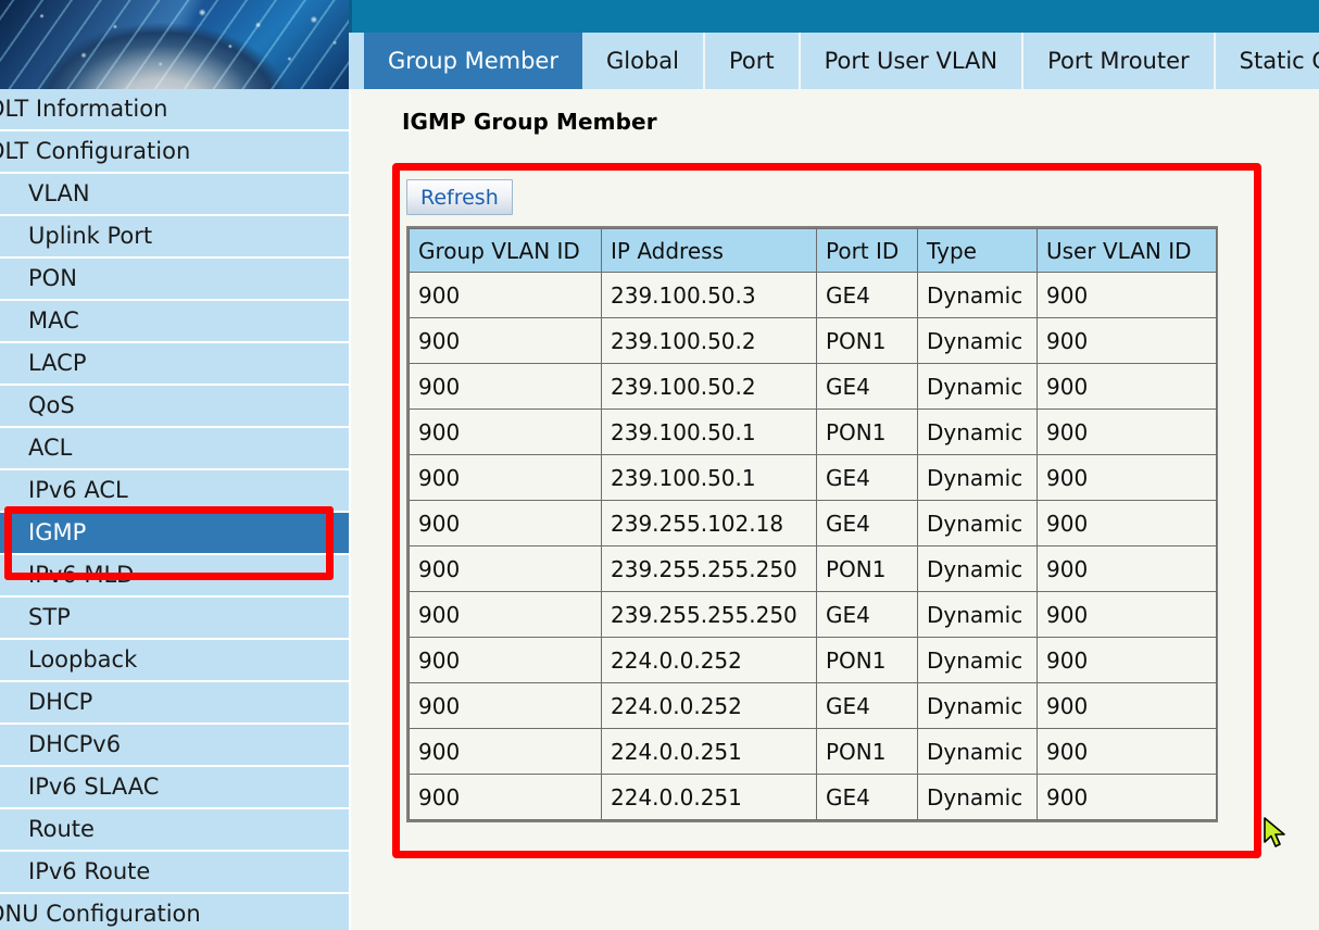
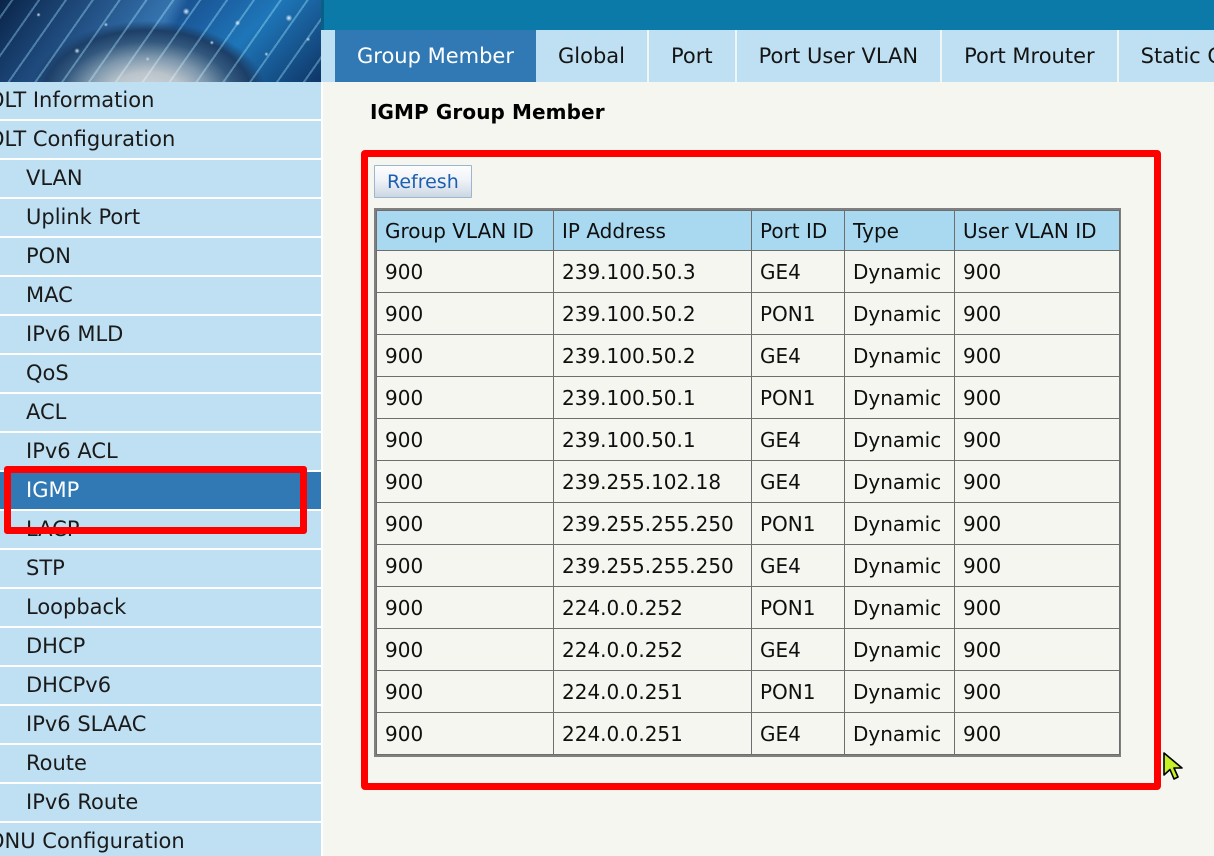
  LT Information
  LT Configuration
  VLAN
  Uplink Port
  PON
  MAC
- LACP
+ IPv6 MLD
  QoS
  ACL
  IPv6 ACL
  IGMP
- IPv6 MLD
+ LACP
  STP
  Loopback
  DHCP
  DHCPv6
  IPv6 SLAAC
  Route
  IPv6 Route
  NU Configuration
  Group Member
  Global
  Port
  Port User VLAN
  Port Mrouter
  IGMP Group Member
  Refresh
  Group VLAN ID	IP Address	Port ID	Type	User VLAN ID
  900	239.100.50.3	GE4	Dynamic	900
  900	239.100.50.2	PON1	Dynamic	900
  900	239.100.50.2	GE4	Dynamic	900
  900	239.100.50.1	PON1	Dynamic	900
  900	239.100.50.1	GE4	Dynamic	900
  900	239.255.102.18	GE4	Dynamic	900
  900	239.255.255.250	PON1	Dynamic	900
  900	239.255.255.250	GE4	Dynamic	900
  900	224.0.0.252	PON1	Dynamic	900
  900	224.0.0.252	GE4	Dynamic	900
  900	224.0.0.251	PON1	Dynamic	900
  900	224.0.0.251	GE4	Dynamic	900
